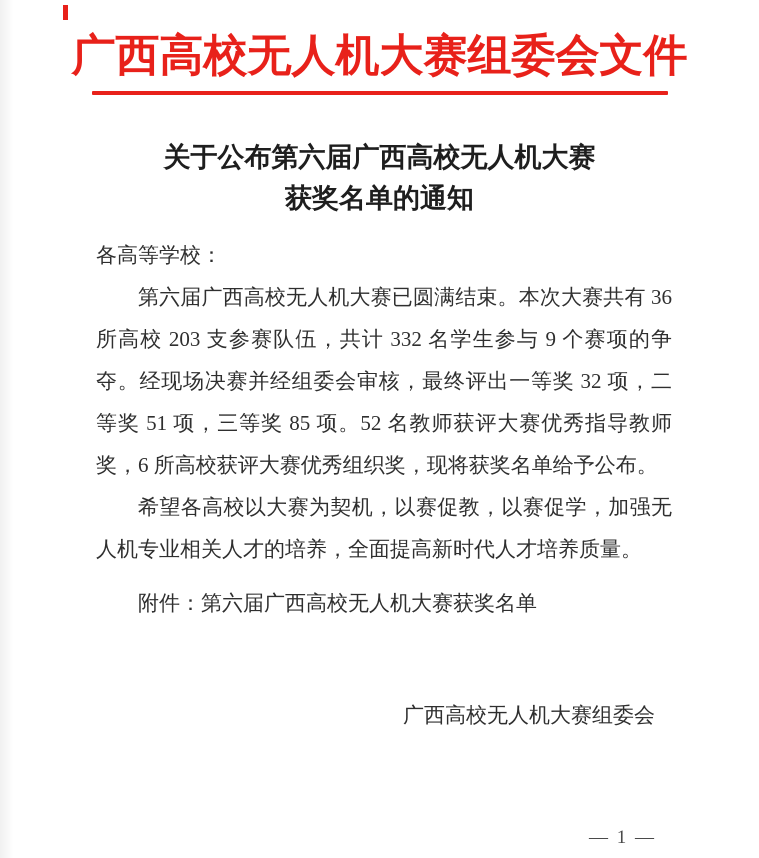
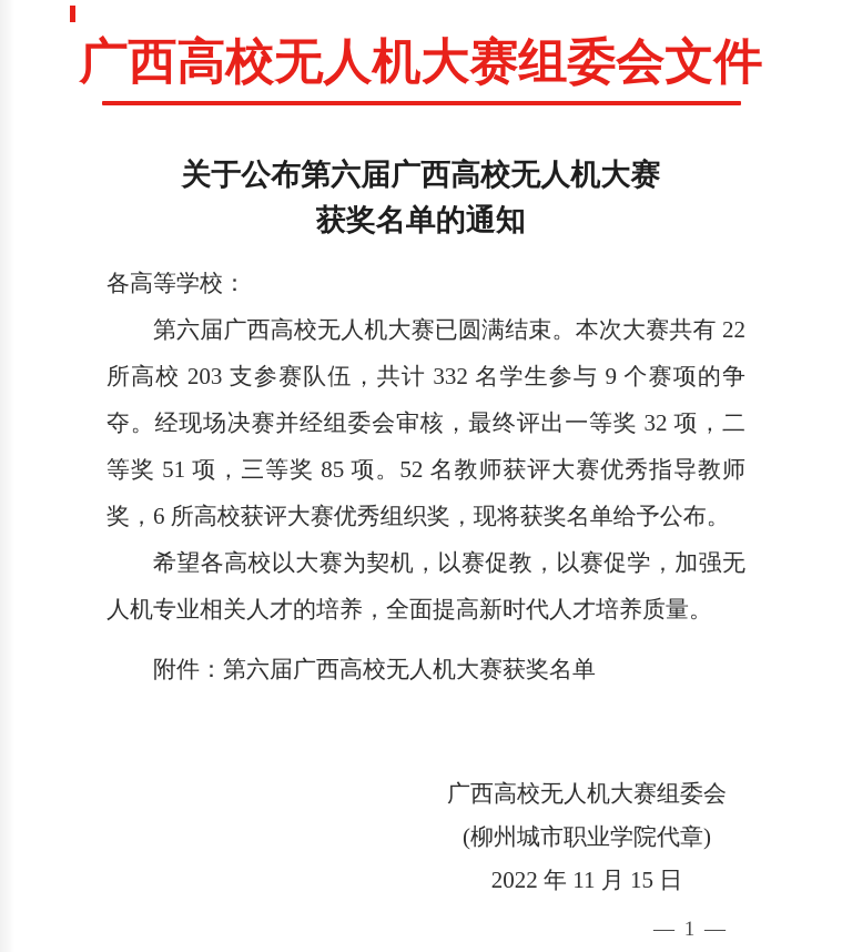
  广西高校无人机大赛组委会文件
  关于公布第六届广西高校无人机大赛
  获奖名单的通知
  各高等学校：
- 第六届广西高校无人机大赛已圆满结束。本次大赛共有 36 所高校 203 支参赛队伍，共计 332 名学生参与 9 个赛项的争夺。经现场决赛并经组委会审核，最终评出一等奖 32 项，二等奖 51 项，三等奖 85 项。52 名教师获评大赛优秀指导教师奖，6 所高校获评大赛优秀组织奖，现将获奖名单给予公布。
+ 第六届广西高校无人机大赛已圆满结束。本次大赛共有 22 所高校 203 支参赛队伍，共计 332 名学生参与 9 个赛项的争夺。经现场决赛并经组委会审核，最终评出一等奖 32 项，二等奖 51 项，三等奖 85 项。52 名教师获评大赛优秀指导教师奖，6 所高校获评大赛优秀组织奖，现将获奖名单给予公布。
  希望各高校以大赛为契机，以赛促教，以赛促学，加强无人机专业相关人才的培养，全面提高新时代人才培养质量。
  附件：第六届广西高校无人机大赛获奖名单
  广西高校无人机大赛组委会
+ (柳州城市职业学院代章)
+ 2022 年 11 月 15 日
  — 1 —
